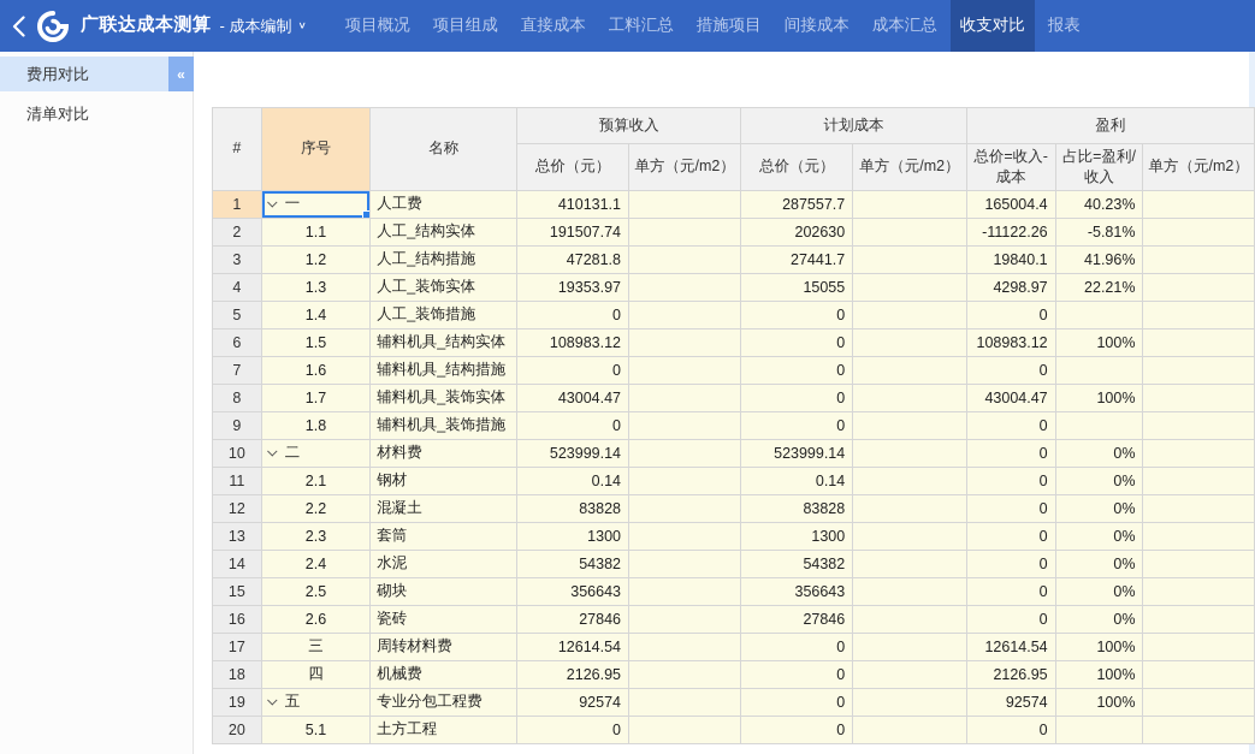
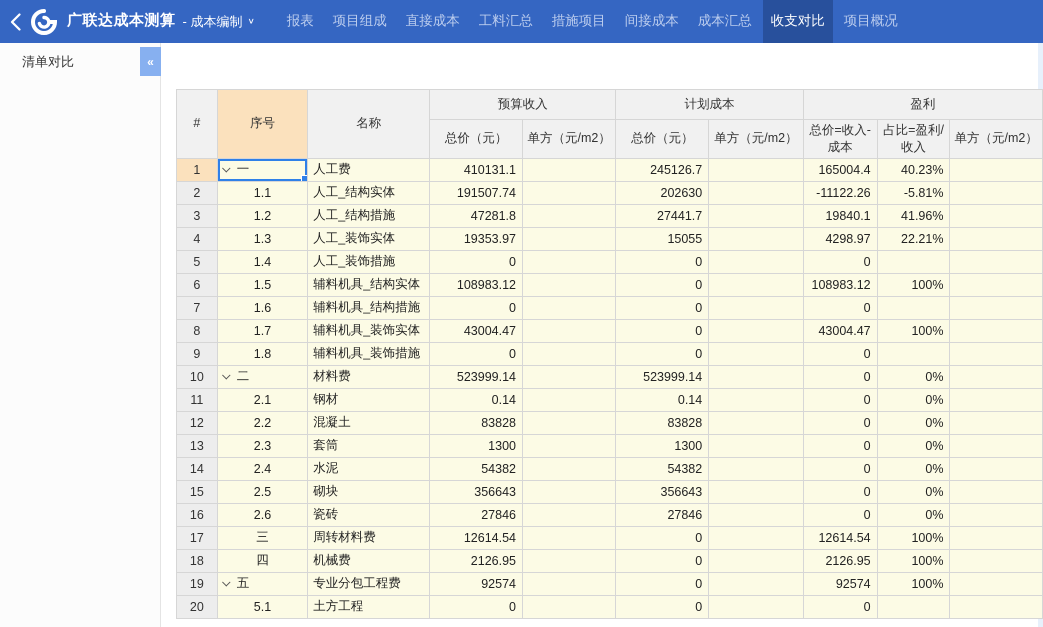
  广联达成本测算
  - 成本编制
  ∨
- 项目概况
+ 报表
  项目组成
  直接成本
  工料汇总
  措施项目
  间接成本
  成本汇总
  收支对比
- 报表
+ 项目概况
- 费用对比
  清单对比
  «
  #	序号	名称	预算收入	计划成本	盈利
  总价（元）	单方（元/m2）	总价（元）	单方（元/m2）	总价=收入-成本	占比=盈利/收入	单方（元/m2）
- 1	一	人工费	410131.1		287557.7		165004.4	40.23%
+ 1	一	人工费	410131.1		245126.7		165004.4	40.23%
  2	1.1	人工_结构实体	191507.74		202630		-11122.26	-5.81%
  3	1.2	人工_结构措施	47281.8		27441.7		19840.1	41.96%
  4	1.3	人工_装饰实体	19353.97		15055		4298.97	22.21%
  5	1.4	人工_装饰措施	0		0		0
  6	1.5	辅料机具_结构实体	108983.12		0		108983.12	100%
  7	1.6	辅料机具_结构措施	0		0		0
  8	1.7	辅料机具_装饰实体	43004.47		0		43004.47	100%
  9	1.8	辅料机具_装饰措施	0		0		0
  10	二	材料费	523999.14		523999.14		0	0%
  11	2.1	钢材	0.14		0.14		0	0%
  12	2.2	混凝土	83828		83828		0	0%
  13	2.3	套筒	1300		1300		0	0%
  14	2.4	水泥	54382		54382		0	0%
  15	2.5	砌块	356643		356643		0	0%
  16	2.6	瓷砖	27846		27846		0	0%
  17	三	周转材料费	12614.54		0		12614.54	100%
  18	四	机械费	2126.95		0		2126.95	100%
  19	五	专业分包工程费	92574		0		92574	100%
  20	5.1	土方工程	0		0		0
